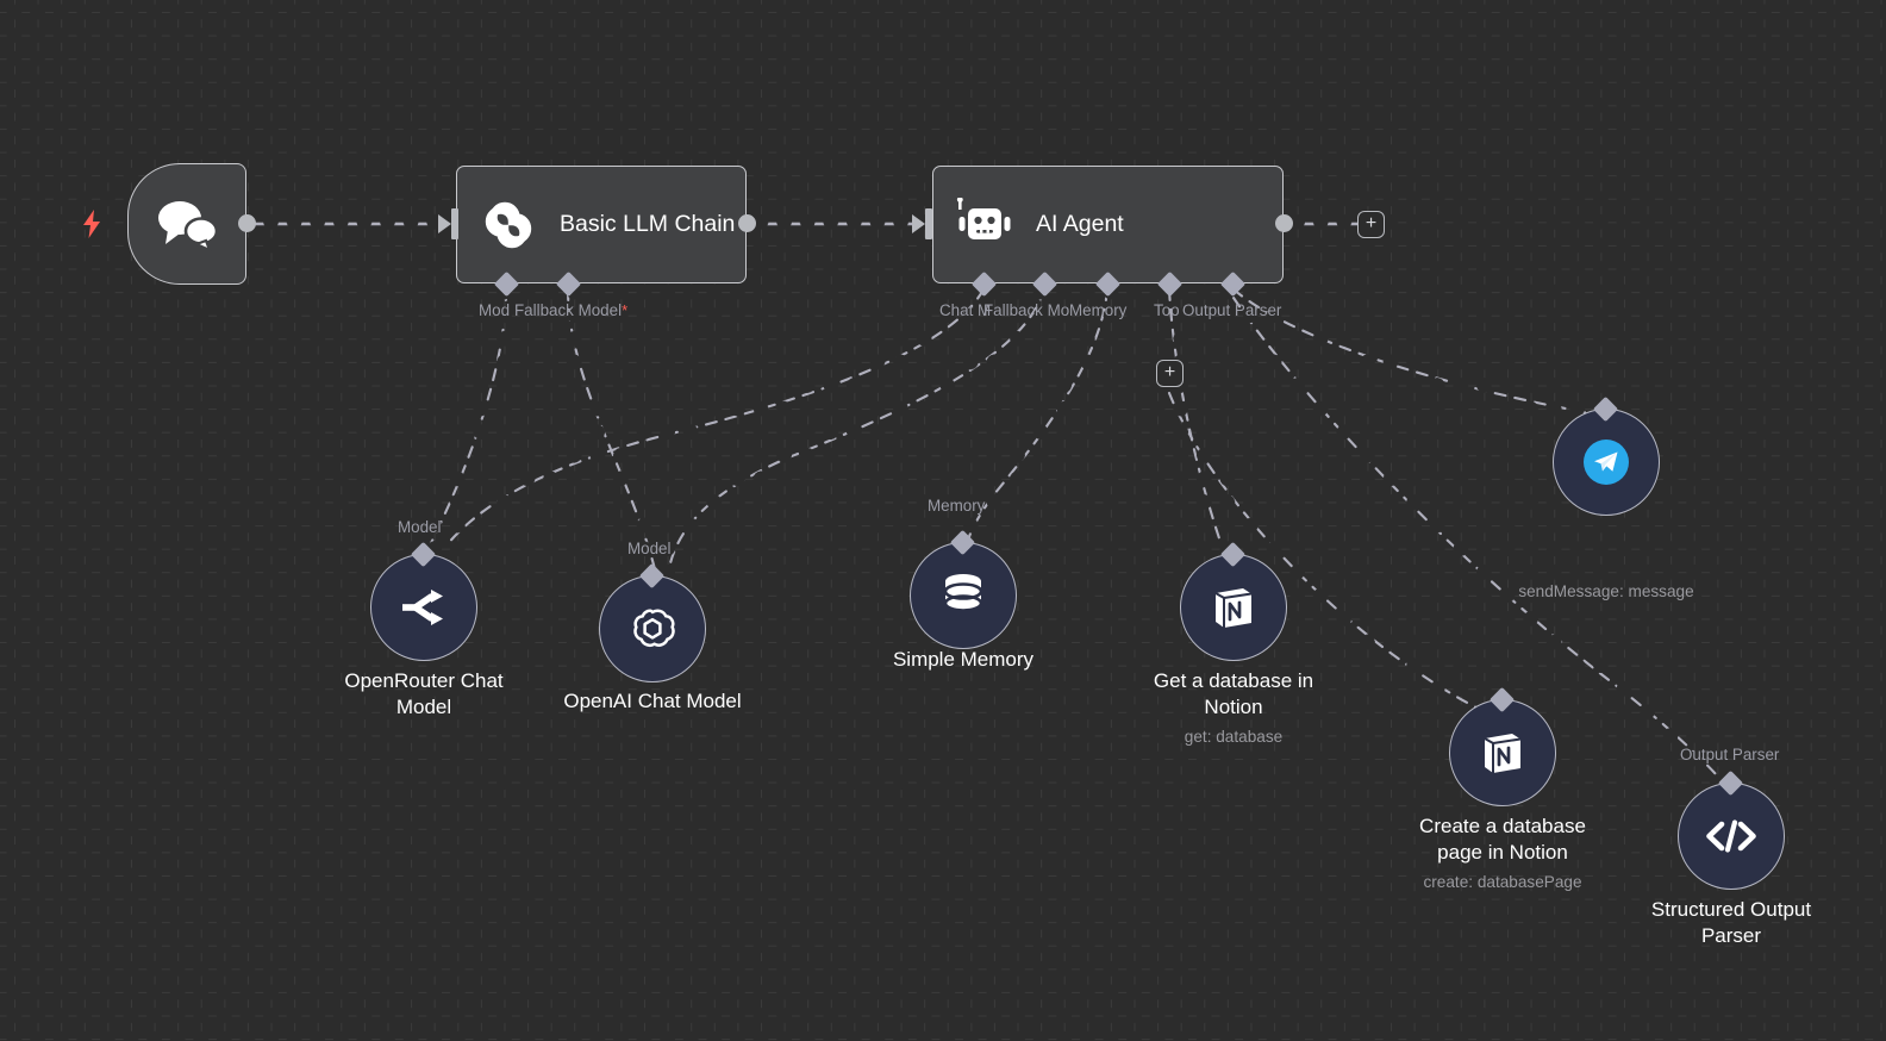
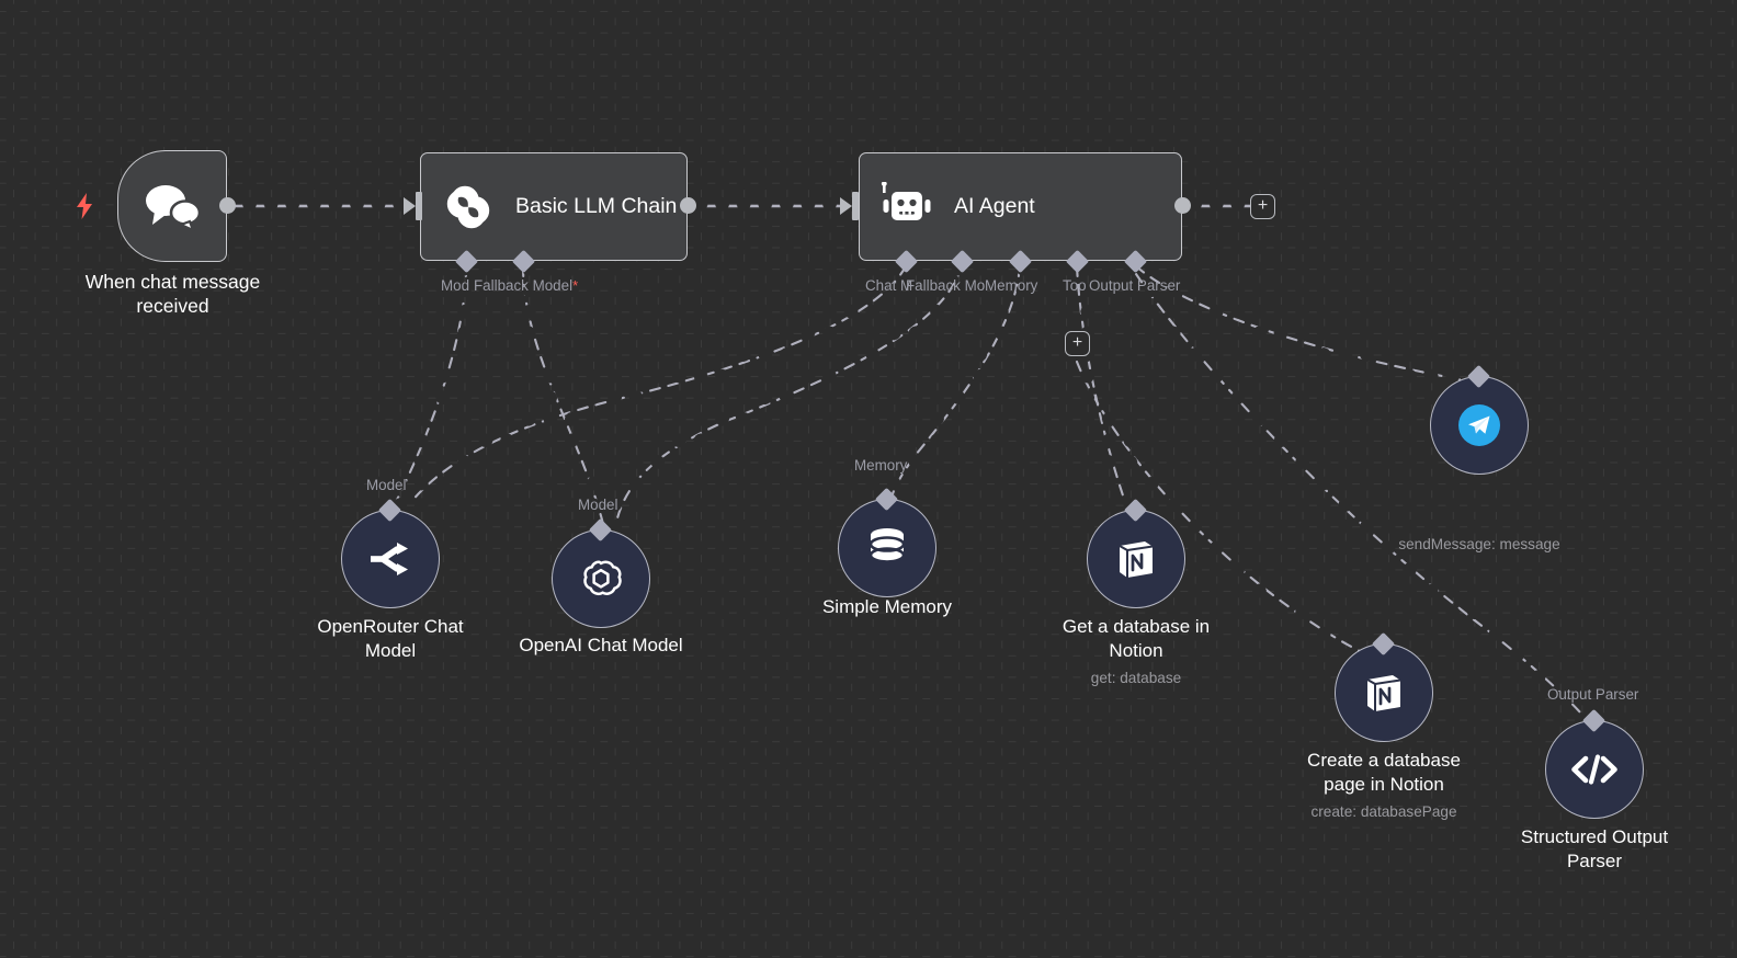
+ When chat message
+ received
  Basic LLM Chain
  Mod
  Fallback Model*
  AI Agent
  +
  Chat M
  Fallback Mo
  Memory
  Too
  Output Parser
  +
  Model
  OpenRouter Chat
  Model
  Model
  OpenAI Chat Model
  Memory
  Simple Memory
  Get a database in
  Notion
  get: database
  Create a database
  page in Notion
  create: databasePage
  sendMessage: message
  Output Parser
  Structured Output
  Parser
